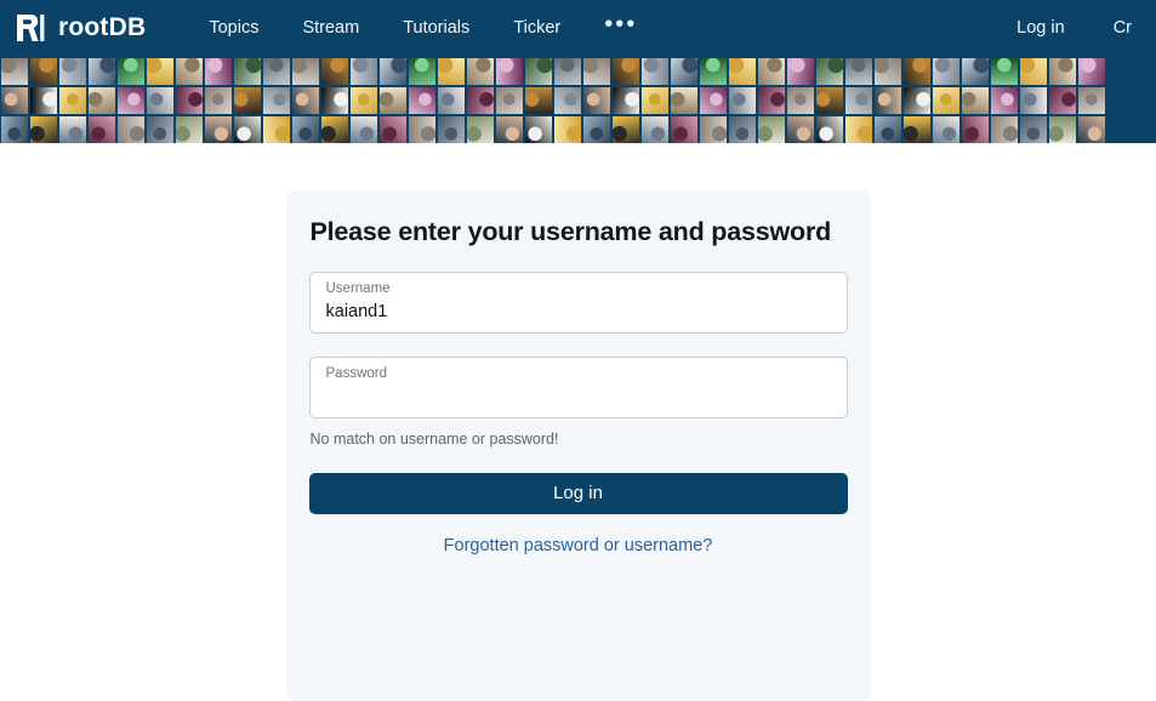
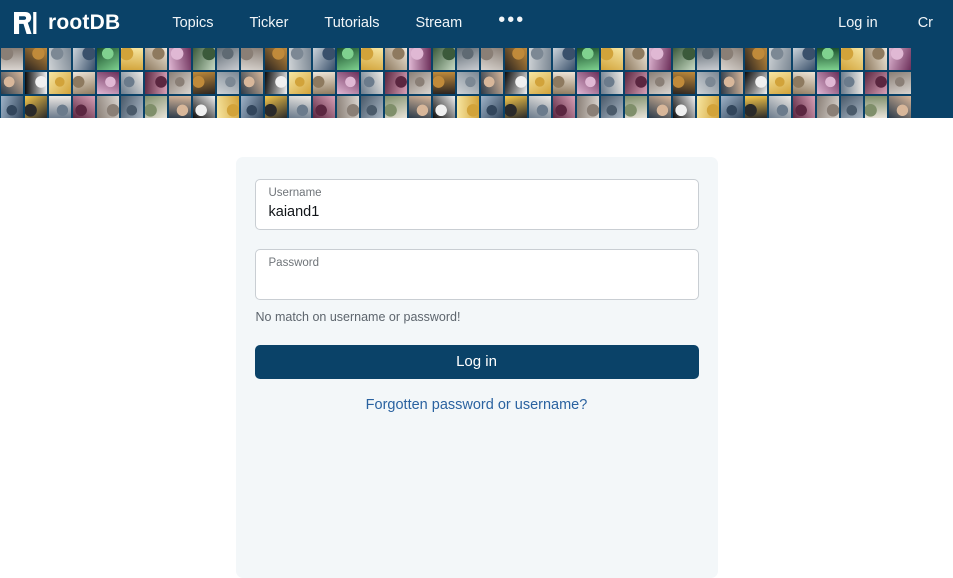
  rootDB
  Topics
- Stream
+ Ticker
  Tutorials
- Ticker
+ Stream
  •••
  Log in
  Cr
- Please enter your username and password
  Username
  kaiand1
  Password
  No match on username or password!
  Log in
  Forgotten password or username?
